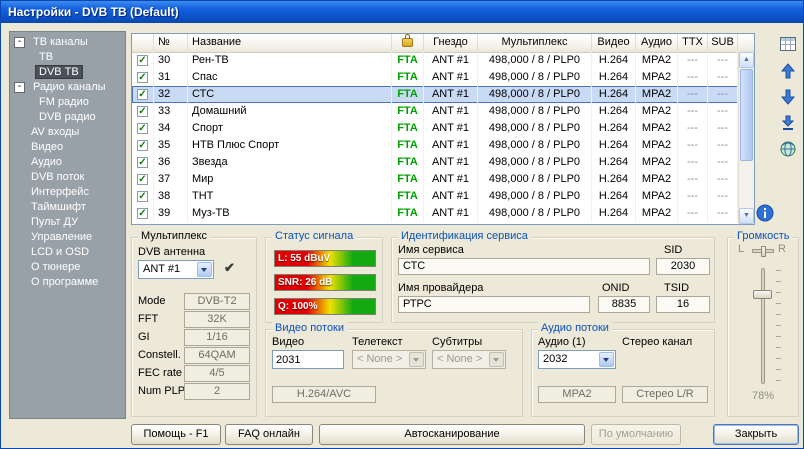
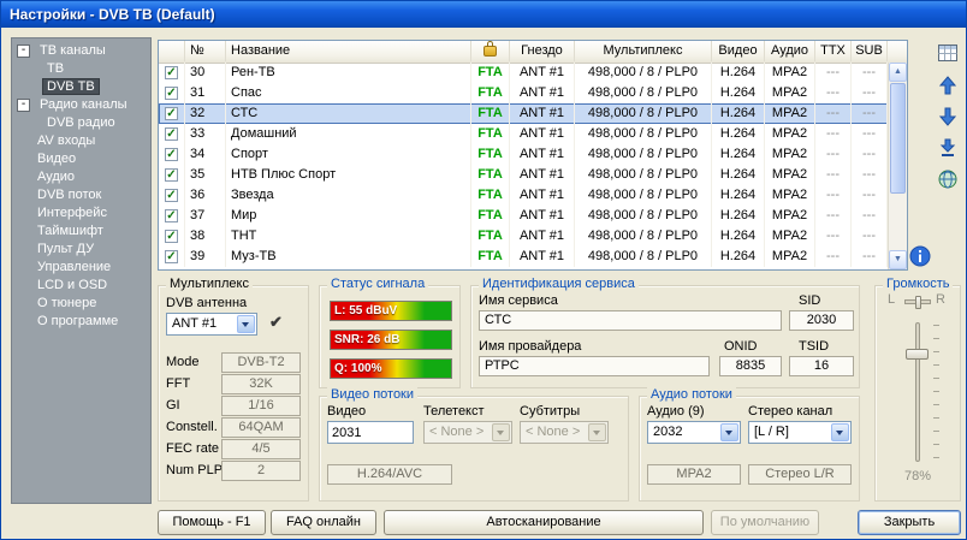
  Настройки - DVB ТВ (Default)
  - ТВ каналы
  ТВ
  DVB ТВ
  - Радио каналы
- FM радио
  DVB радио
  AV входы
  Видео
  Аудио
  DVB поток
  Интерфейс
  Таймшифт
  Пульт ДУ
  Управление
  LCD и OSD
  О тюнере
  О программе
  №
  Название
  Гнездо
  Мультиплекс
  Видео
  Аудио
  TTX
  SUB
  ✓
  30
  Рен-ТВ
  FTA
  ANT #1
  498,000 / 8 / PLP0
  H.264
  MPA2
  ---
  ---
  ✓
  31
  Спас
  FTA
  ANT #1
  498,000 / 8 / PLP0
  H.264
  MPA2
  ---
  ---
  ✓
  32
  СТС
  FTA
  ANT #1
  498,000 / 8 / PLP0
  H.264
  MPA2
  ---
  ---
  ✓
  33
  Домашний
  FTA
  ANT #1
  498,000 / 8 / PLP0
  H.264
  MPA2
  ---
  ---
  ✓
  34
  Спорт
  FTA
  ANT #1
  498,000 / 8 / PLP0
  H.264
  MPA2
  ---
  ---
  ✓
  35
  НТВ Плюс Спорт
  FTA
  ANT #1
  498,000 / 8 / PLP0
  H.264
  MPA2
  ---
  ---
  ✓
  36
  Звезда
  FTA
  ANT #1
  498,000 / 8 / PLP0
  H.264
  MPA2
  ---
  ---
  ✓
  37
  Мир
  FTA
  ANT #1
  498,000 / 8 / PLP0
  H.264
  MPA2
  ---
  ---
  ✓
  38
  ТНТ
  FTA
  ANT #1
  498,000 / 8 / PLP0
  H.264
  MPA2
  ---
  ---
  ✓
  39
  Муз-ТВ
  FTA
  ANT #1
  498,000 / 8 / PLP0
  H.264
  MPA2
  ---
  ---
  Мультиплекс
  DVB антенна
  ANT #1
  ✔
  Mode
  DVB-T2
  FFT
  32K
  GI
  1/16
  Constell.
  64QAM
  FEC rate
  4/5
  Num PLP
  2
  Статус сигнала
  L: 55 dBuV
  SNR: 26 dB
  Q: 100%
  Идентификация сервиса
  Имя сервиса
  SID
  СТС
  2030
  Имя провайдера
  ONID
  TSID
  РТРС
  8835
  16
  Видео потоки
  Видео
  Телетекст
  Субтитры
  2031
  < None >
  < None >
  H.264/AVC
  Аудио потоки
- Аудио (1)
+ Аудио (9)
  Стерео канал
  2032
+ [L / R]
  MPA2
  Стерео L/R
  Громкость
  L
  R
  78%
  Помощь - F1
  FAQ онлайн
  Автосканирование
  По умолчанию
  Закрыть
